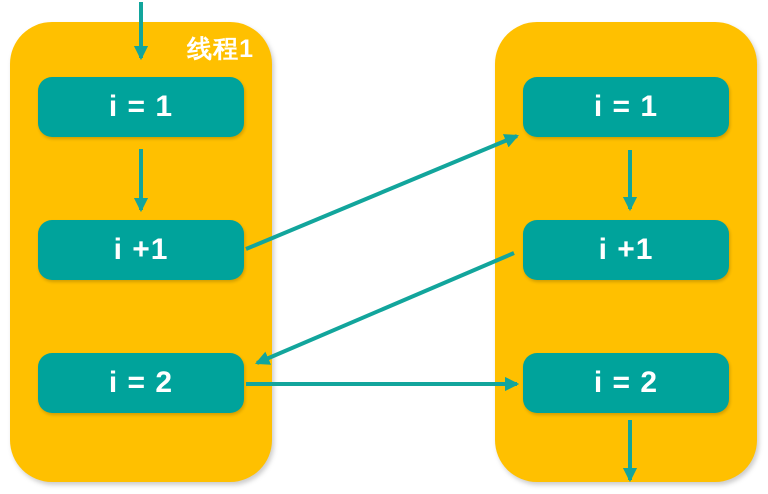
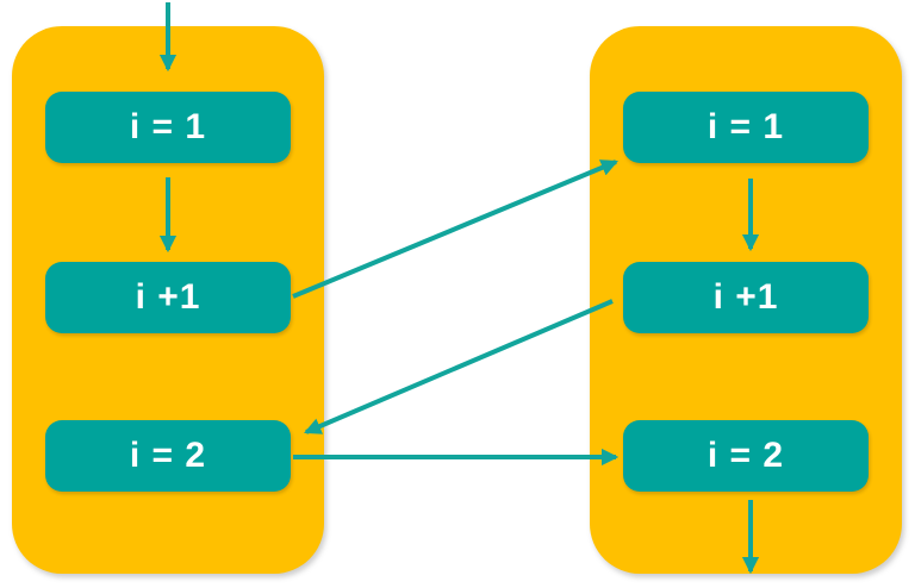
- 线程1
  i = 1
  i +1
  i = 2
  i = 1
  i +1
  i = 2
